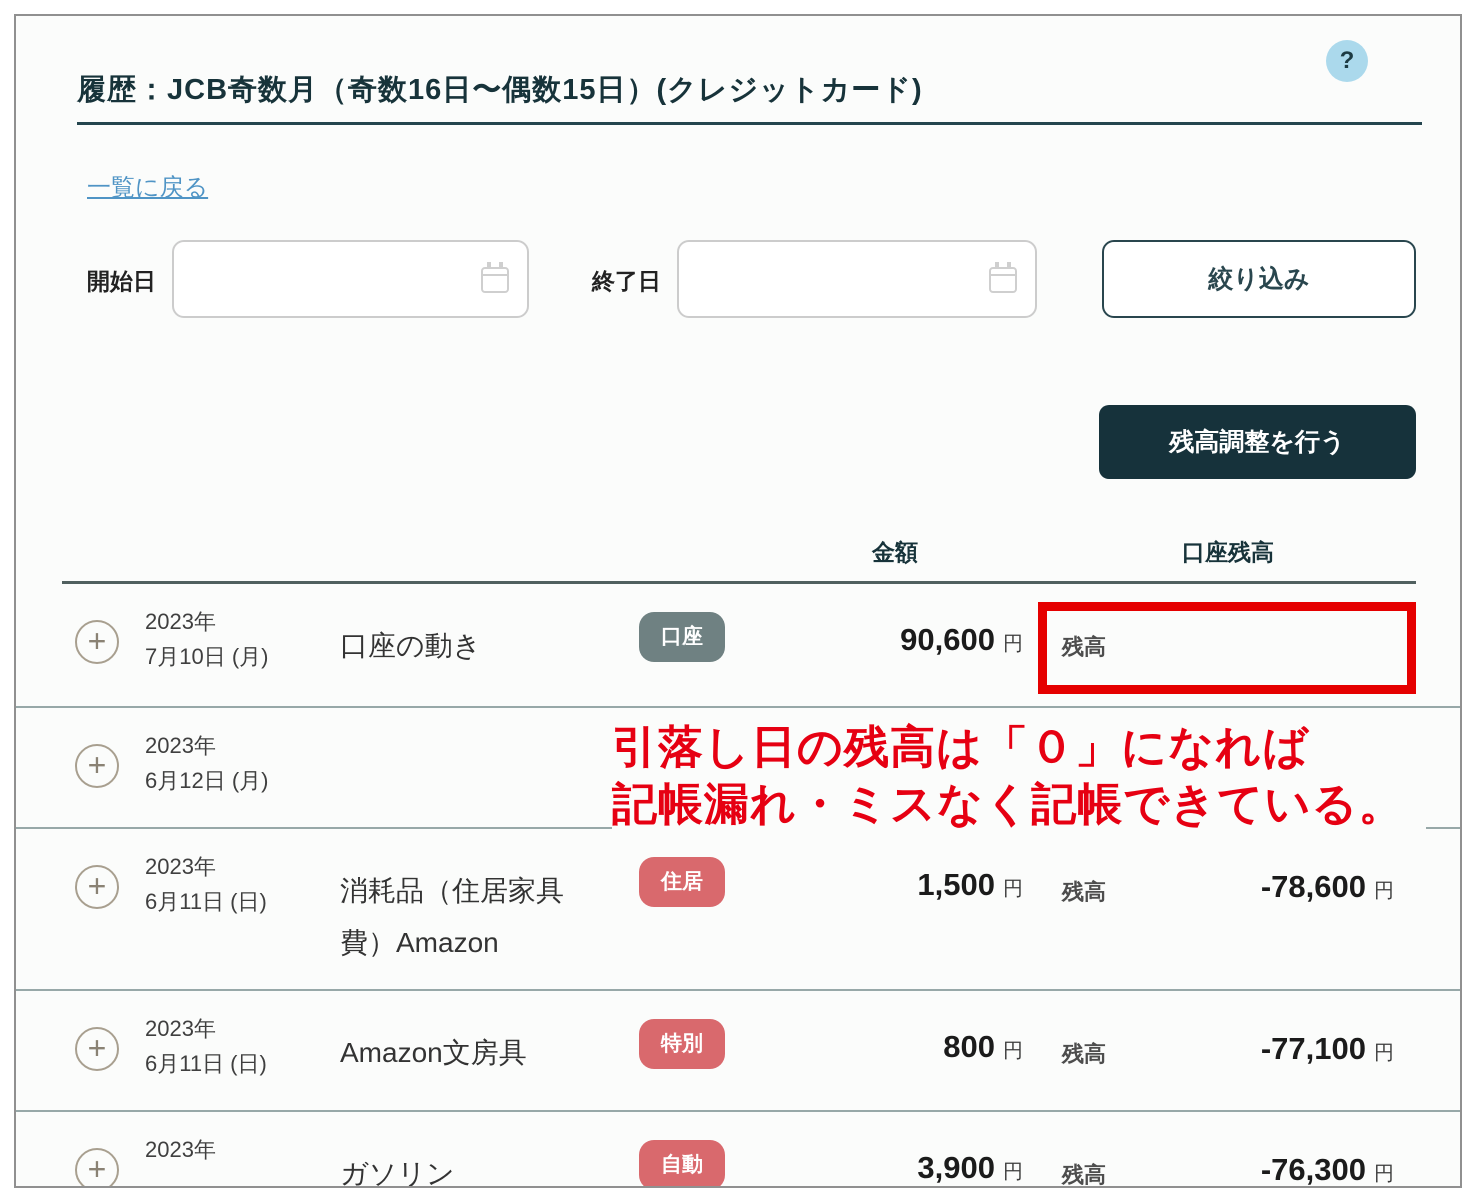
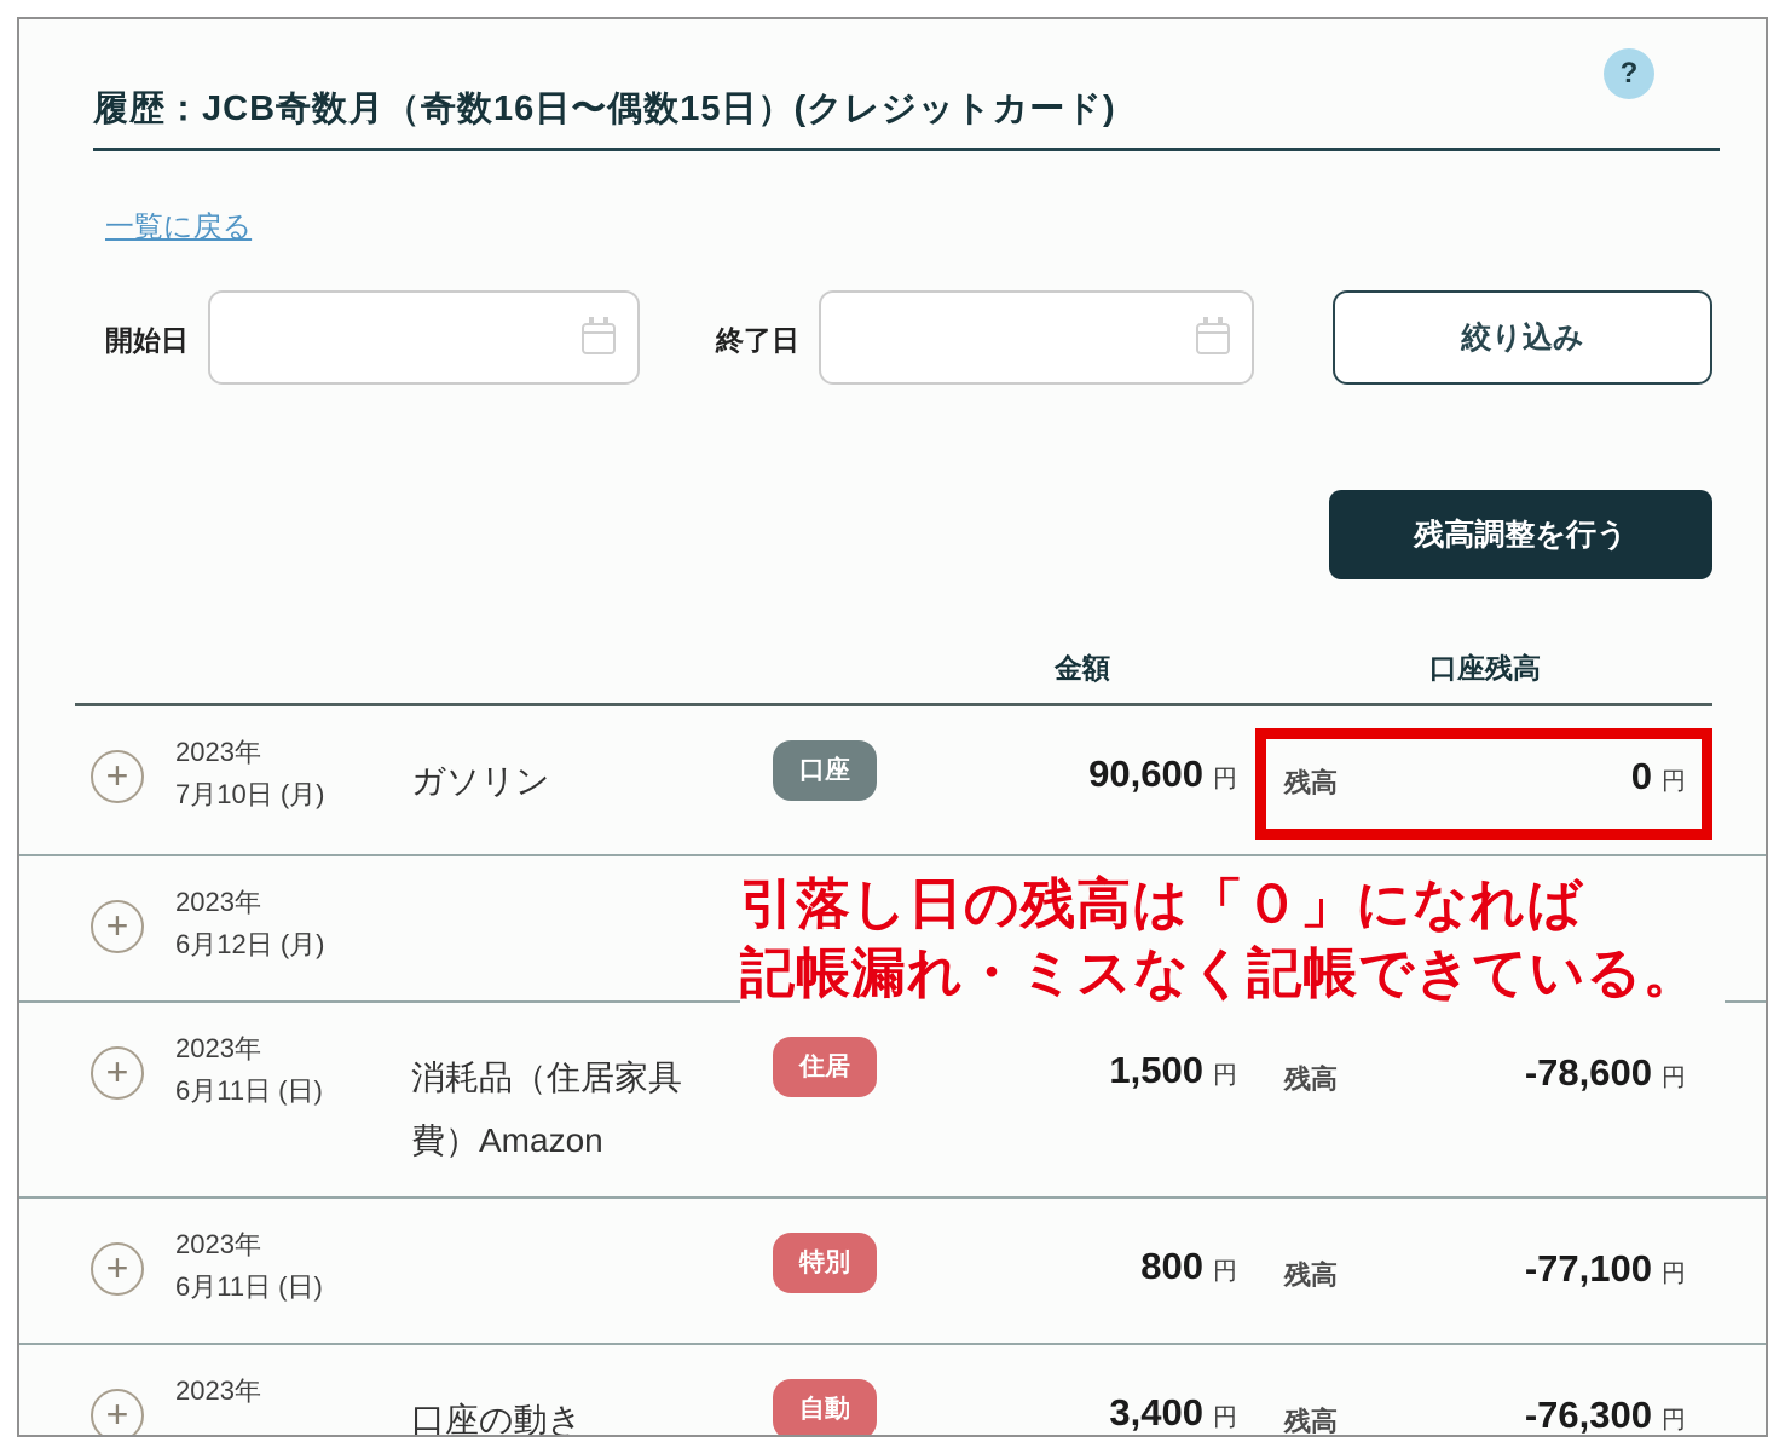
  ?
  履歴：JCB奇数月（奇数16日〜偶数15日）(クレジットカード)
  一覧に戻る
  開始日
  終了日
  絞り込み
  残高調整を行う
  金額
  口座残高
  +
  2023年
  7月10日 (月)
- 口座の動き
+ ガソリン
  口座
  90,600 円
  残高
+ 0 円
  +
  2023年
  6月12日 (月)
  +
  2023年
  6月11日 (日)
  消耗品（住居家具費）Amazon
  住居
  1,500 円
  残高
  -78,600 円
  +
  2023年
  6月11日 (日)
- Amazon文房具
  特別
  800 円
  残高
  -77,100 円
  +
  2023年
- ガソリン
+ 口座の動き
  自動
- 3,900 円
+ 3,400 円
  残高
  -76,300 円
  引落し日の残高は「０」になれば
  記帳漏れ・ミスなく記帳できている。
